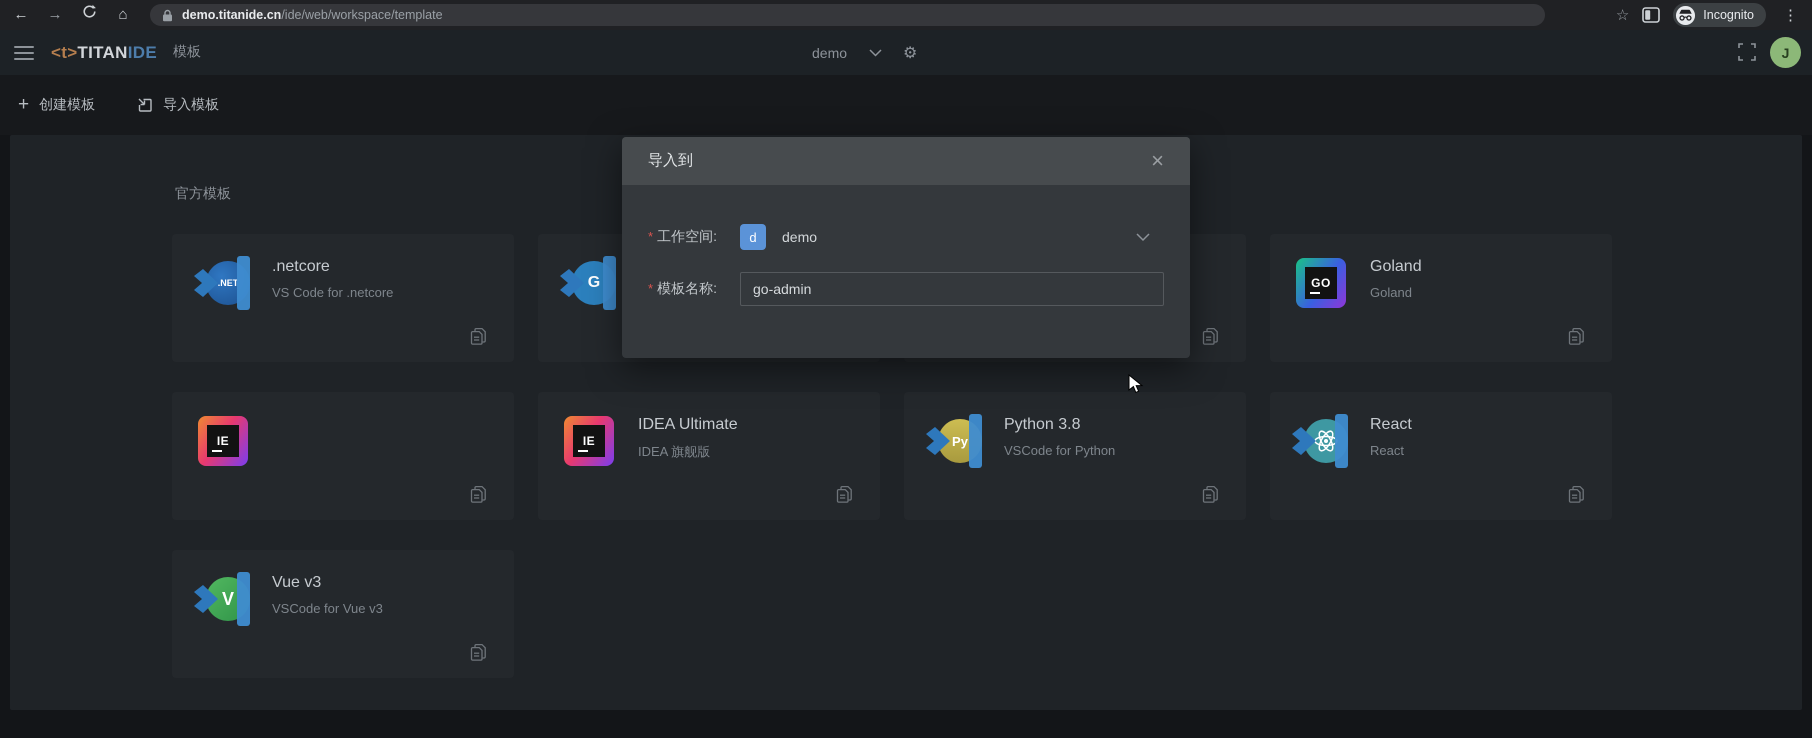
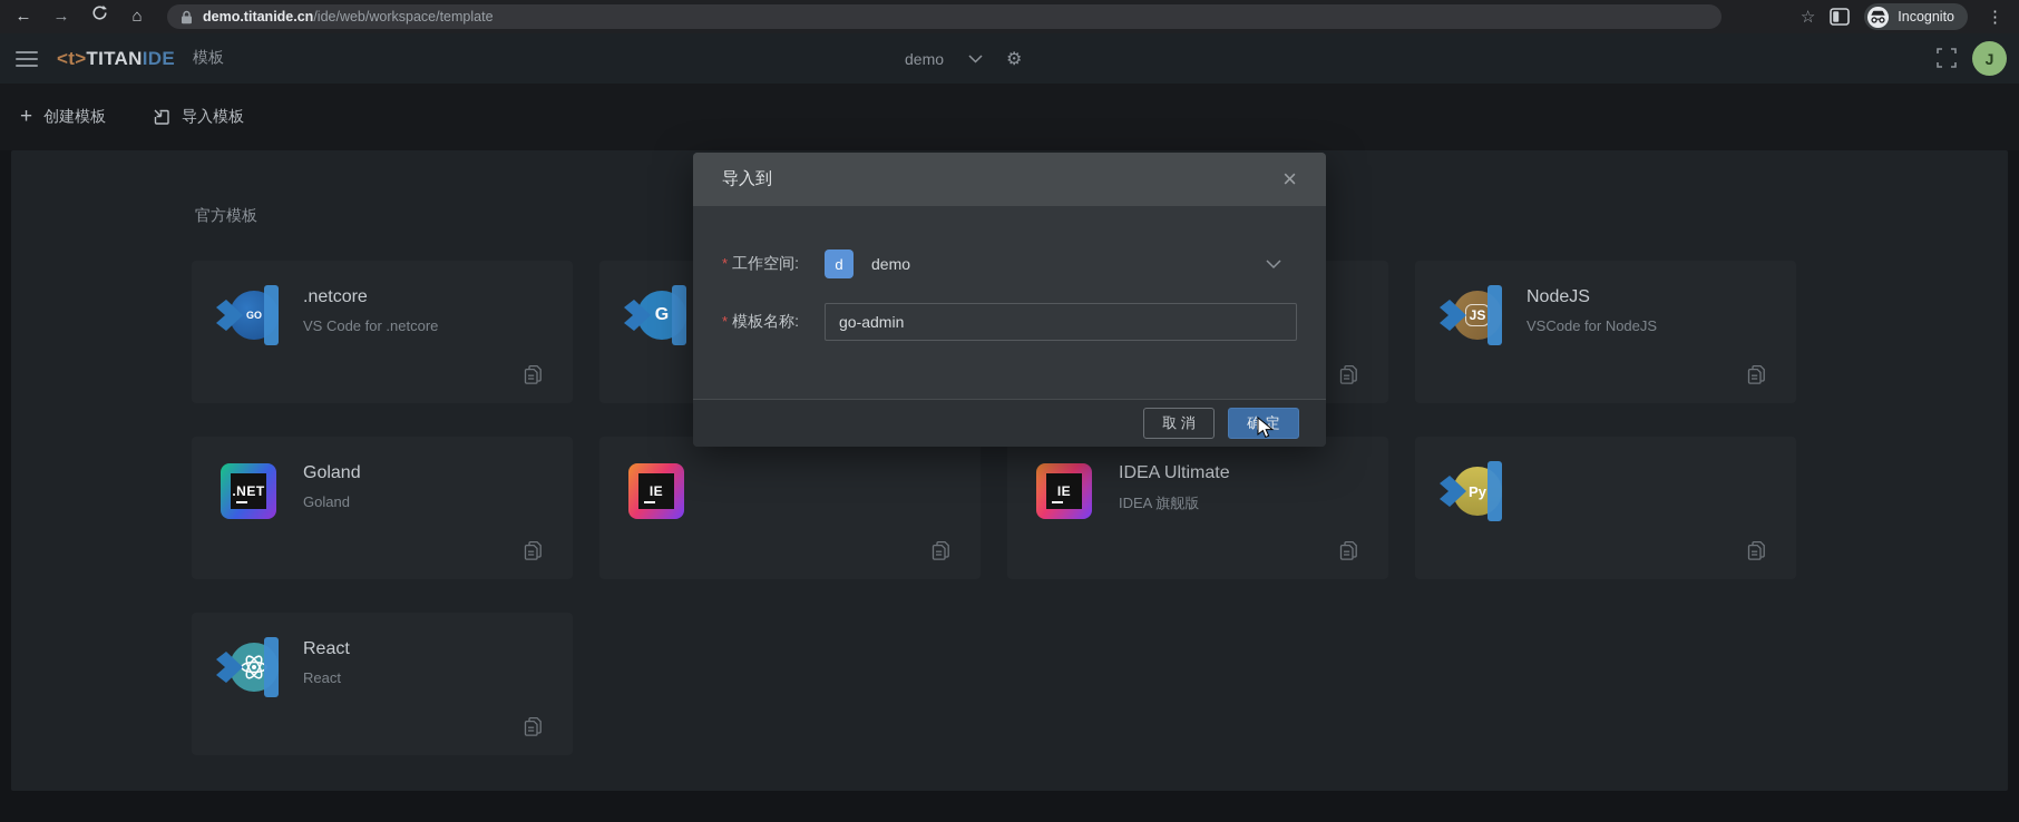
  ←
  →
  ⌂
  demo.titanide.cn/ide/web/workspace/template
  ☆
  Incognito
  ⋮
  <t>TITANIDE
  模板
  demo
  ⚙
  J
  +
  创建模板
  导入模板
  官方模板
- .NET
+ GO
  .netcore
  VS Code for .netcore
  G
+ JS
+ NodeJS
+ VSCode for NodeJS
- GO
+ .NET
  Goland
  Goland
  IE
  IE
  IDEA Ultimate
  IDEA 旗舰版
  Py
- Python 3.8
- VSCode for Python
  React
  React
- V
- Vue v3
- VSCode for Vue v3
  导入到
  ×
  * 工作空间:
  d
  demo
  * 模板名称:
  go-admin
+ 取 消
+ 确 定
